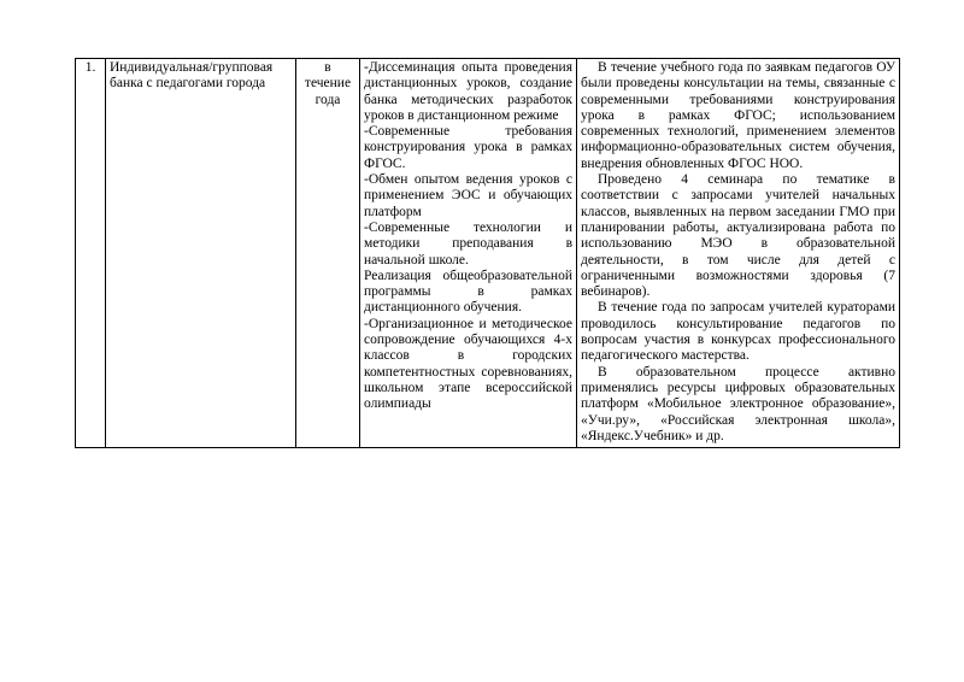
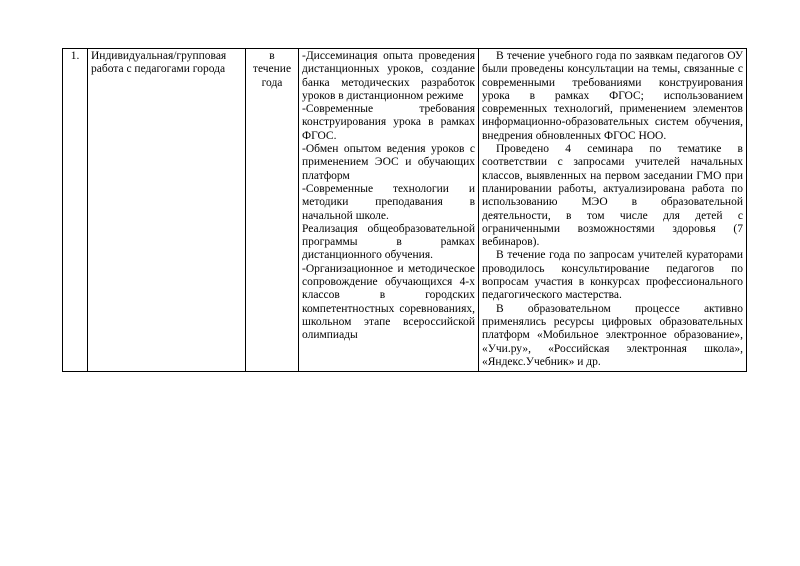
- 1.	Индивидуальная/групповая банка с педагогами города	в течение года	-Диссеминация опыта проведения дистанционных уроков, создание банка методических разработок уроков в дистанционном режиме -Современные требования конструирования урока в рамках ФГОС. -Обмен опытом ведения уроков с применением ЭОС и обучающих платформ -Современные технологии и методики преподавания в начальной школе. Реализация общеобразовательной программы в рамках дистанционного обучения. -Организационное и методическое сопровождение обучающихся 4-х классов в городских компетентностных соревнованиях, школьном этапе всероссийской олимпиады	В течение учебного года по заявкам педагогов ОУ были проведены консультации на темы, связанные с современными требованиями конструирования урока в рамках ФГОС; использованием современных технологий, применением элементов информационно-образовательных систем обучения, внедрения обновленных ФГОС НОО. Проведено 4 семинара по тематике в соответствии с запросами учителей начальных классов, выявленных на первом заседании ГМО при планировании работы, актуализирована работа по использованию МЭО в образовательной деятельности, в том числе для детей с ограниченными возможностями здоровья (7 вебинаров). В течение года по запросам учителей кураторами проводилось консультирование педагогов по вопросам участия в конкурсах профессионального педагогического мастерства. В образовательном процессе активно применялись ресурсы цифровых образовательных платформ «Мобильное электронное образование», «Учи.ру», «Российская электронная школа», «Яндекс.Учебник» и др.
+ 1.	Индивидуальная/групповая работа с педагогами города	в течение года	-Диссеминация опыта проведения дистанционных уроков, создание банка методических разработок уроков в дистанционном режиме -Современные требования конструирования урока в рамках ФГОС. -Обмен опытом ведения уроков с применением ЭОС и обучающих платформ -Современные технологии и методики преподавания в начальной школе. Реализация общеобразовательной программы в рамках дистанционного обучения. -Организационное и методическое сопровождение обучающихся 4-х классов в городских компетентностных соревнованиях, школьном этапе всероссийской олимпиады	В течение учебного года по заявкам педагогов ОУ были проведены консультации на темы, связанные с современными требованиями конструирования урока в рамках ФГОС; использованием современных технологий, применением элементов информационно-образовательных систем обучения, внедрения обновленных ФГОС НОО. Проведено 4 семинара по тематике в соответствии с запросами учителей начальных классов, выявленных на первом заседании ГМО при планировании работы, актуализирована работа по использованию МЭО в образовательной деятельности, в том числе для детей с ограниченными возможностями здоровья (7 вебинаров). В течение года по запросам учителей кураторами проводилось консультирование педагогов по вопросам участия в конкурсах профессионального педагогического мастерства. В образовательном процессе активно применялись ресурсы цифровых образовательных платформ «Мобильное электронное образование», «Учи.ру», «Российская электронная школа», «Яндекс.Учебник» и др.
